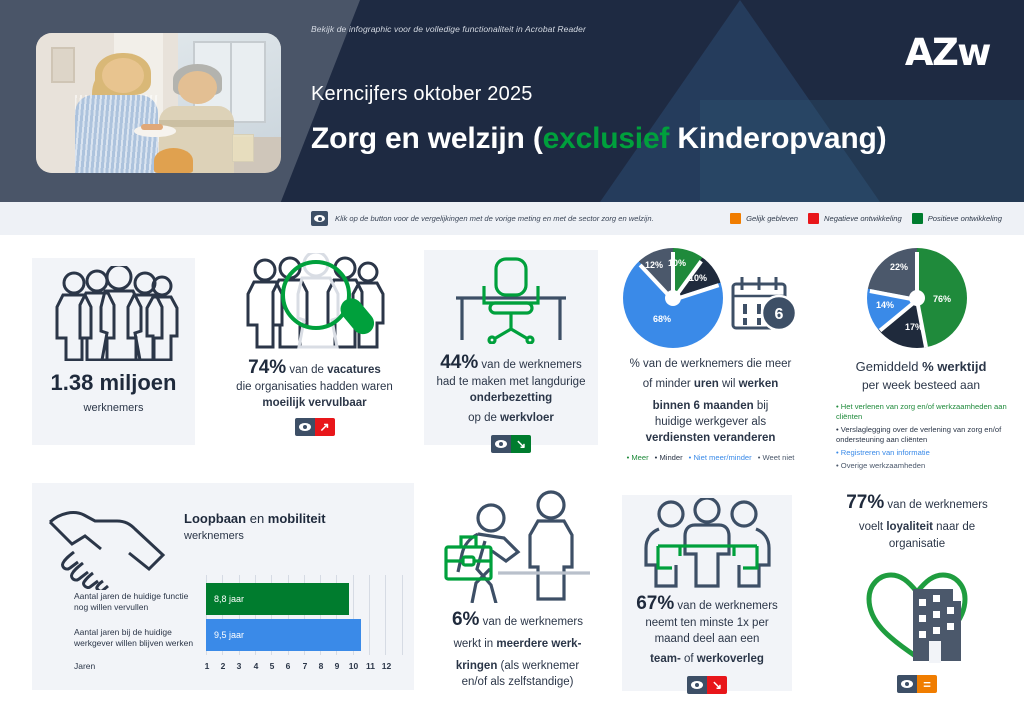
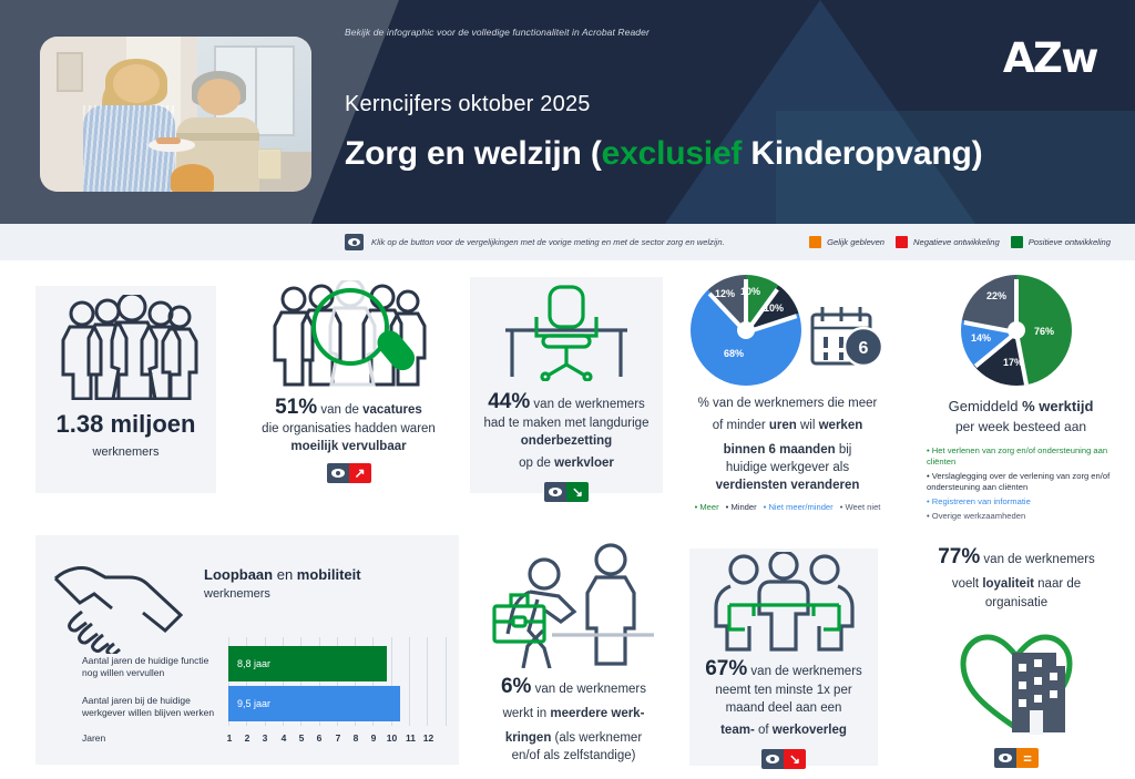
  Bekijk de infographic voor de volledige functionaliteit in Acrobat Reader
  Kerncijfers oktober 2025
  Zorg en welzijn (exclusief Kinderopvang)
  AZw
  Klik op de button voor de vergelijkingen met de vorige meting en met de sector zorg en welzijn.
  Gelijk gebleven
  Negatieve ontwikkeling
  Positieve ontwikkeling
  1.38 miljoen
  werknemers
- 74% van de vacatures
+ 51% van de vacatures
  die organisaties hadden waren
  moeilijk vervulbaar
  ↗
  44% van de werknemers
  had te maken met langdurige
  onderbezetting
  op de werkvloer
  ↘
  10%
  10%
  68%
  12%
  6
  % van de werknemers die meer
  of minder uren wil werken
  binnen 6 maanden bij
  huidige werkgever als
  verdiensten veranderen
  Meer
  Minder
  Niet meer/minder
  Weet niet
  76%
  17%
  14%
  22%
  Gemiddeld % werktijd
  per week besteed aan
- Het verlenen van zorg en/of werkzaamheden aan cliënten
+ Het verlenen van zorg en/of ondersteuning aan cliënten
  Verslaglegging over de verlening van zorg en/of ondersteuning aan cliënten
  Registreren van informatie
  Overige werkzaamheden
  Loopbaan en mobiliteit
  werknemers
  Aantal jaren de huidige functie nog willen vervullen
  Aantal jaren bij de huidige werkgever willen blijven werken
  8,8 jaar
  9,5 jaar
  Jaren
  1
  2
  3
  4
  5
  6
  7
  8
  9
  10
  11
  12
  6% van de werknemers
  werkt in meerdere werk-
  kringen (als werknemer
  en/of als zelfstandige)
  67% van de werknemers
  neemt ten minste 1x per
  maand deel aan een
  team- of werkoverleg
  ↘
  77% van de werknemers
  voelt loyaliteit naar de
  organisatie
  =
